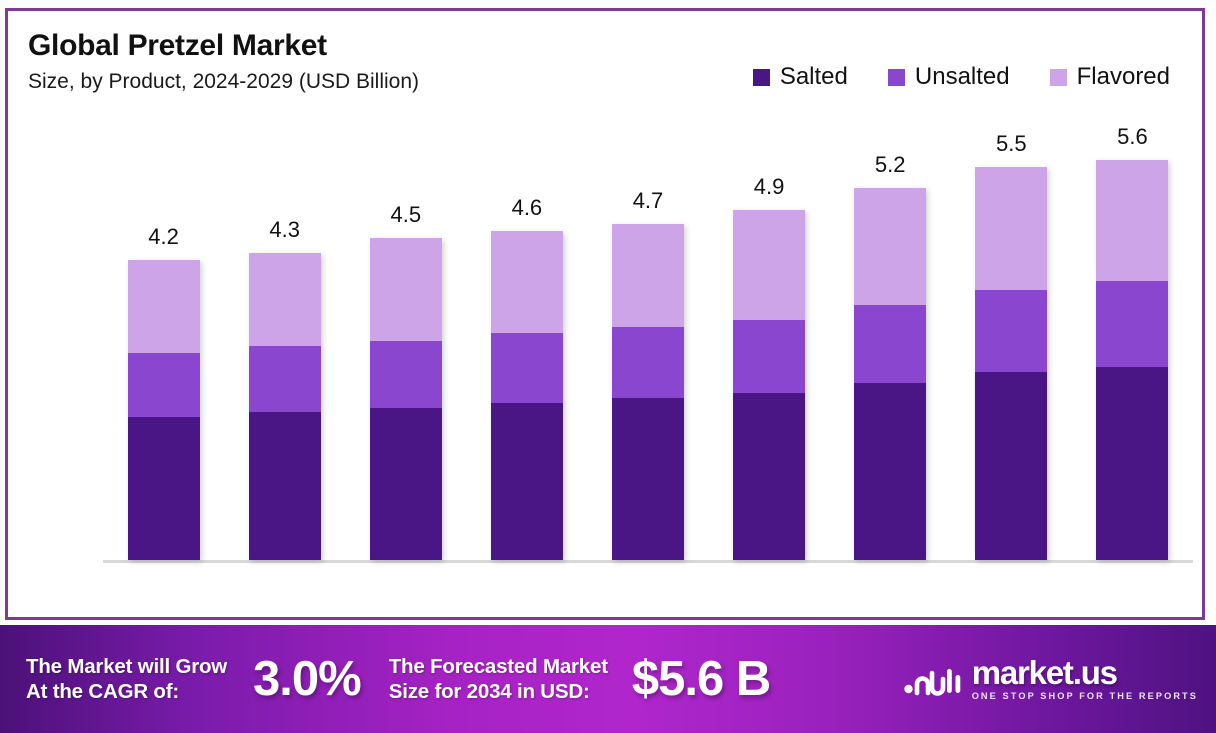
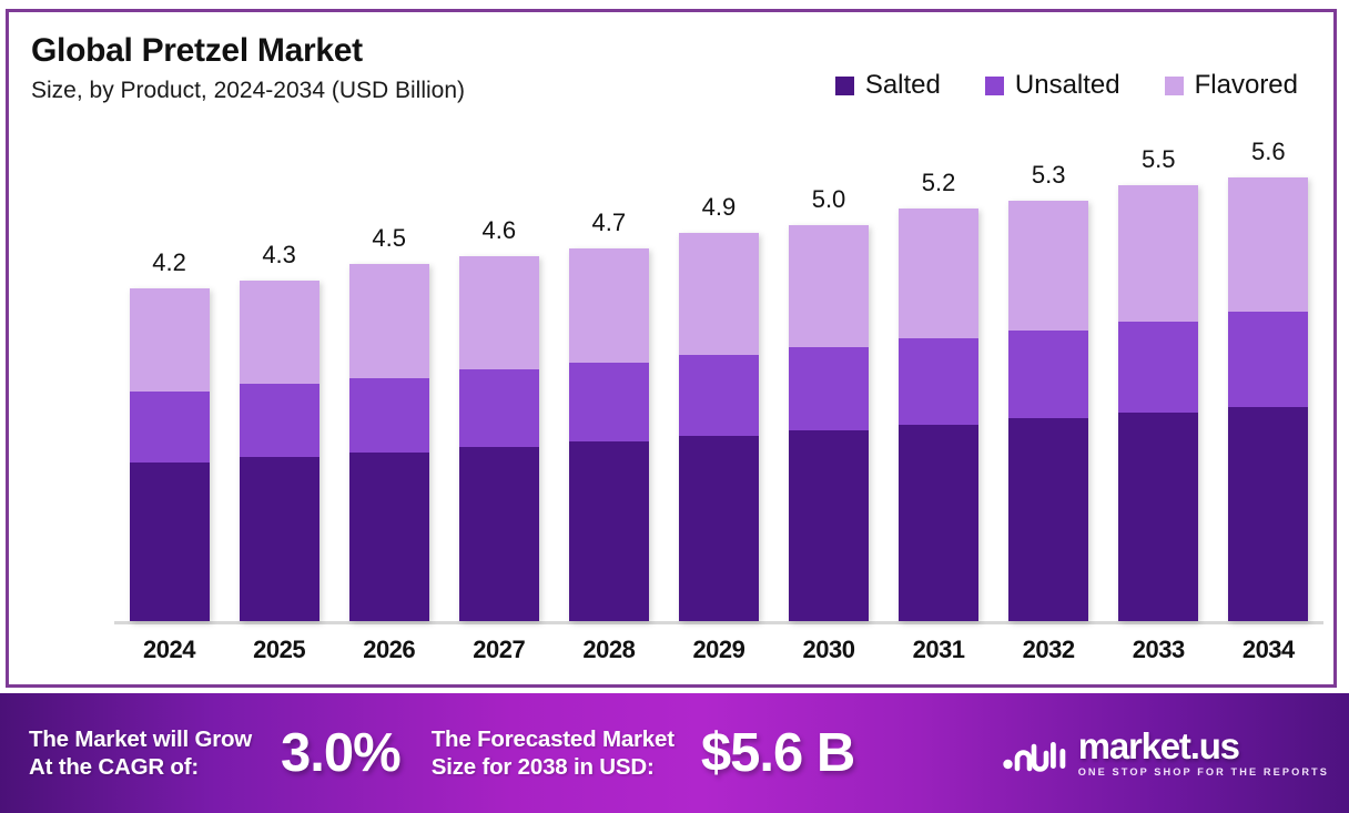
  Global Pretzel Market
- Size, by Product, 2024-2029 (USD Billion)
+ Size, by Product, 2024-2034 (USD Billion)
  Salted
  Unsalted
  Flavored
  4.2
  4.3
  4.5
  4.6
  4.7
  4.9
+ 5.0
  5.2
+ 5.3
  5.5
  5.6
+ 2024
+ 2025
+ 2026
+ 2027
+ 2028
+ 2029
+ 2030
+ 2031
+ 2032
+ 2033
+ 2034
  The Market will Grow
  At the CAGR of:
  3.0%
  The Forecasted Market
- Size for 2034 in USD:
+ Size for 2038 in USD:
  $5.6 B
  market.us
  ONE STOP SHOP FOR THE REPORTS
